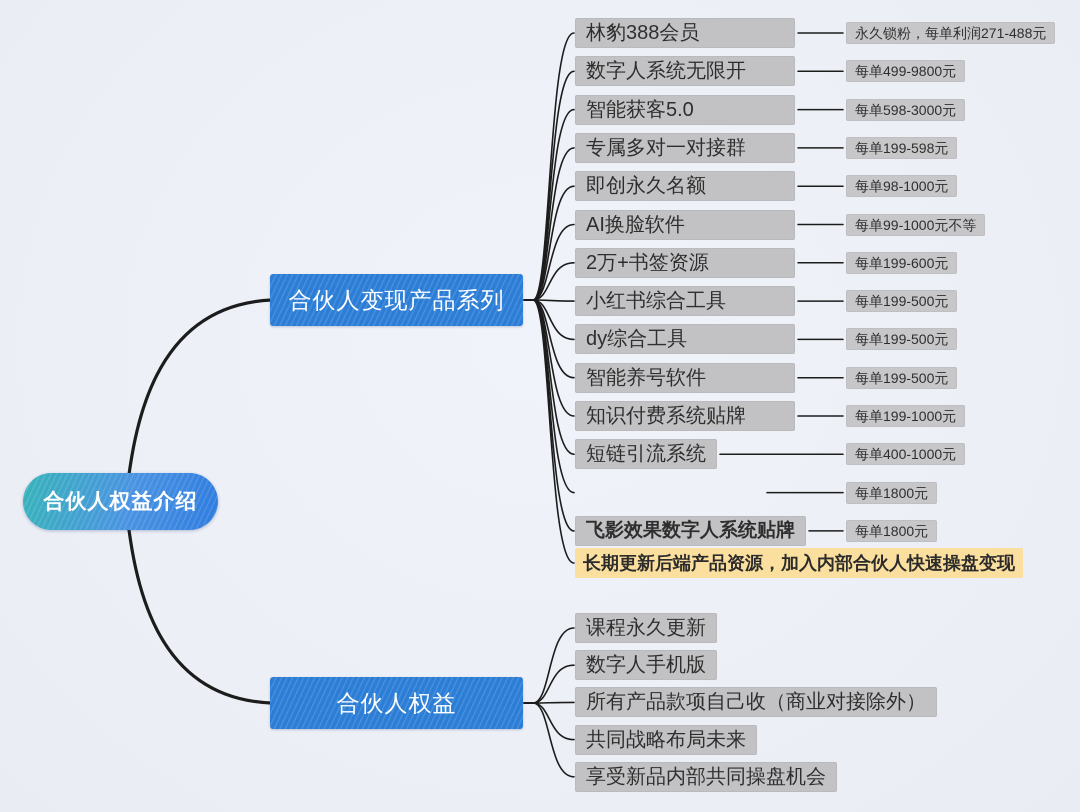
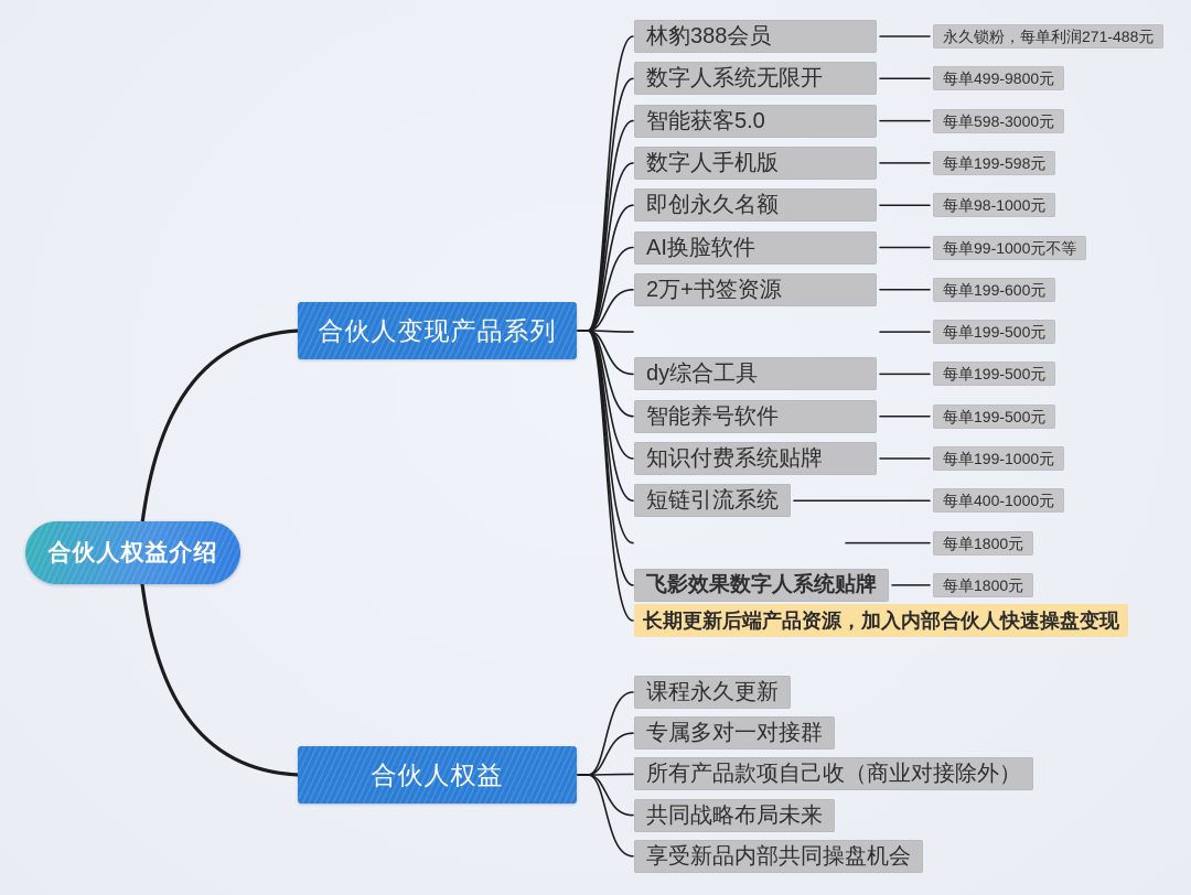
  合伙人权益介绍
  合伙人变现产品系列
  合伙人权益
  林豹388会员
  永久锁粉，每单利润271-488元
  数字人系统无限开
  每单499-9800元
  智能获客5.0
  每单598-3000元
- 专属多对一对接群
+ 数字人手机版
  每单199-598元
  即创永久名额
  每单98-1000元
  AI换脸软件
  每单99-1000元不等
  2万+书签资源
  每单199-600元
- 小红书综合工具
  每单199-500元
  dy综合工具
  每单199-500元
  智能养号软件
  每单199-500元
  知识付费系统贴牌
  每单199-1000元
  短链引流系统
  每单400-1000元
  每单1800元
  飞影效果数字人系统贴牌
  每单1800元
  长期更新后端产品资源，加入内部合伙人快速操盘变现
  课程永久更新
- 数字人手机版
+ 专属多对一对接群
  所有产品款项自己收（商业对接除外）
  共同战略布局未来
  享受新品内部共同操盘机会
